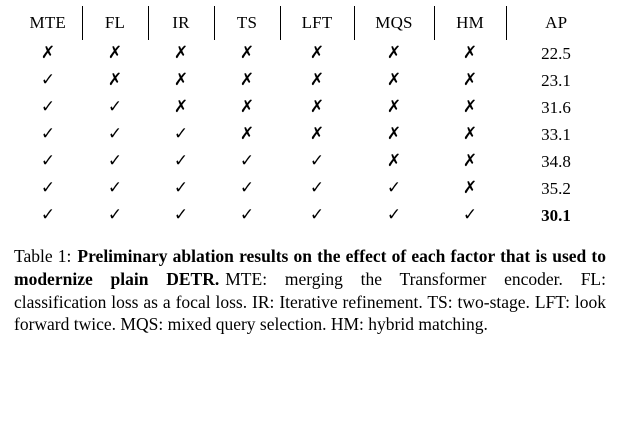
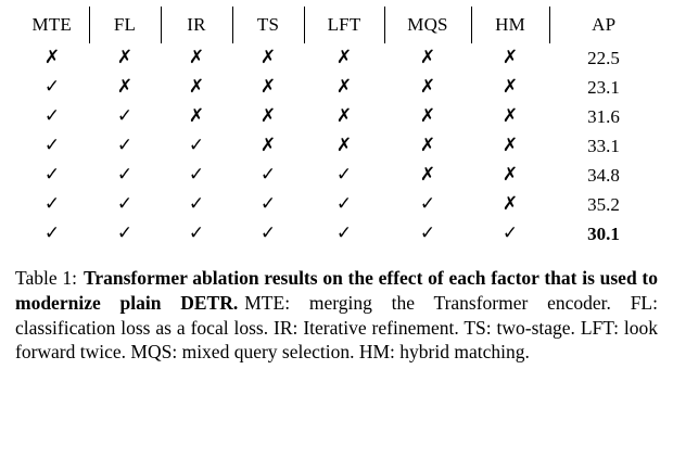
  MTE	FL	IR	TS	LFT	MQS	HM	AP
  ✗	✗	✗	✗	✗	✗	✗	22.5
  ✓	✗	✗	✗	✗	✗	✗	23.1
  ✓	✓	✗	✗	✗	✗	✗	31.6
  ✓	✓	✓	✗	✗	✗	✗	33.1
  ✓	✓	✓	✓	✓	✗	✗	34.8
  ✓	✓	✓	✓	✓	✓	✗	35.2
  ✓	✓	✓	✓	✓	✓	✓	30.1
- Table 1: Preliminary ablation results on the effect of each factor that is used to modernize plain DETR. MTE: merging the Transformer encoder. FL: classification loss as a focal loss. IR: Iterative refinement. TS: two-stage. LFT: look forward twice. MQS: mixed query selection. HM: hybrid matching.
+ Table 1: Transformer ablation results on the effect of each factor that is used to modernize plain DETR. MTE: merging the Transformer encoder. FL: classification loss as a focal loss. IR: Iterative refinement. TS: two-stage. LFT: look forward twice. MQS: mixed query selection. HM: hybrid matching.
